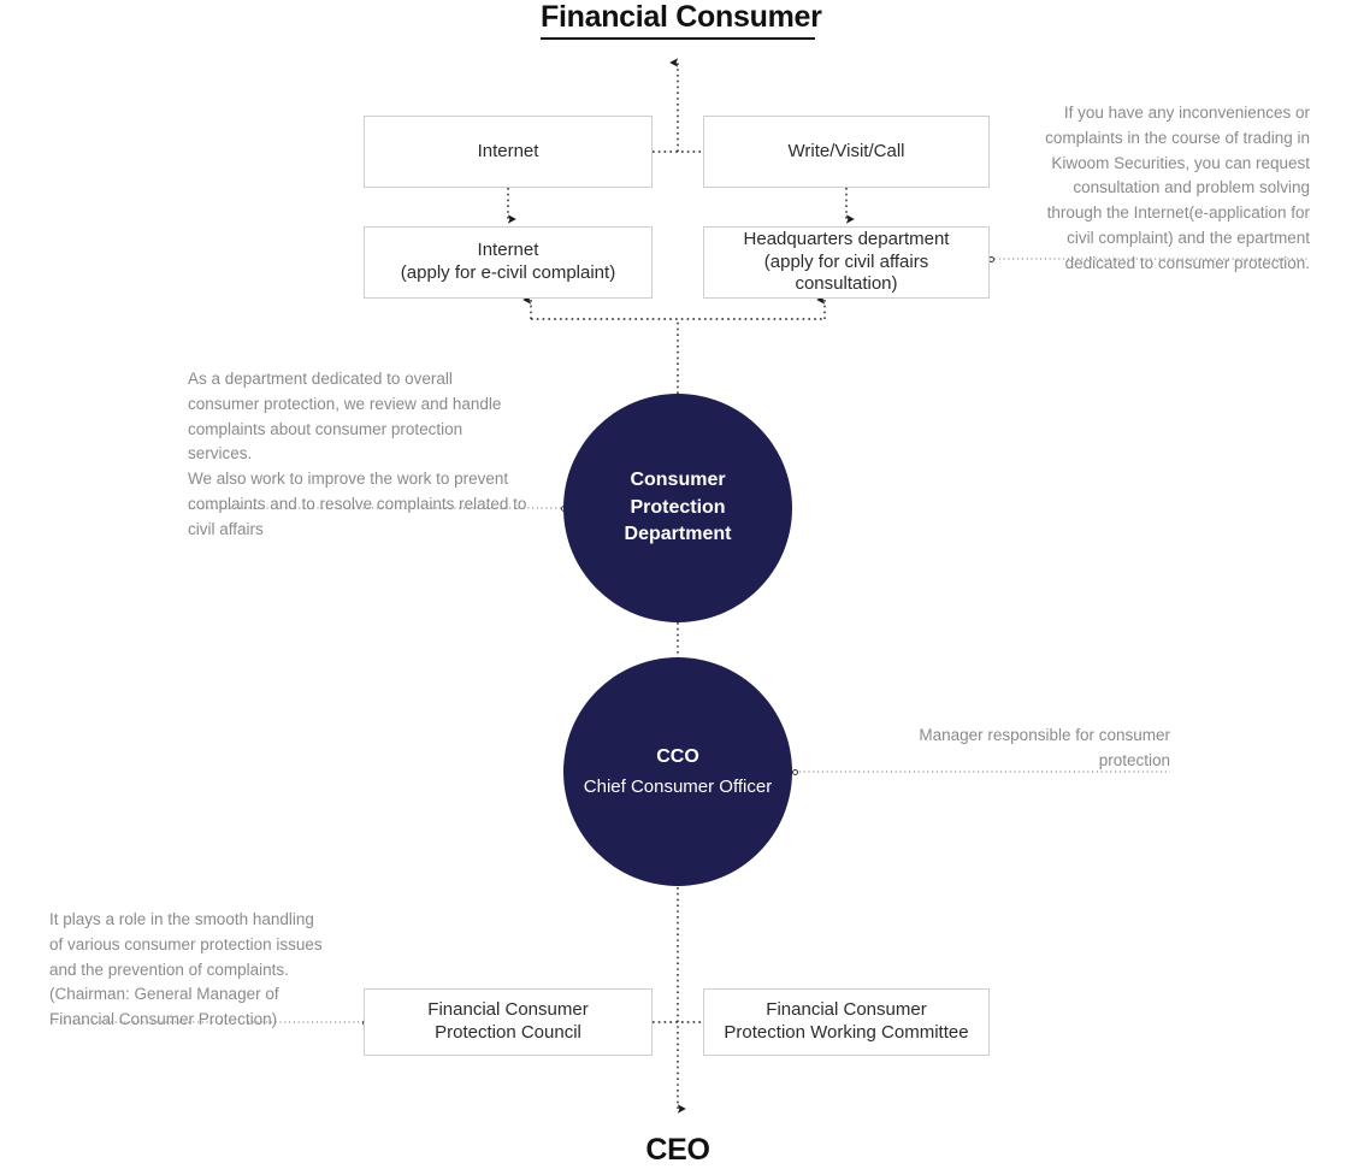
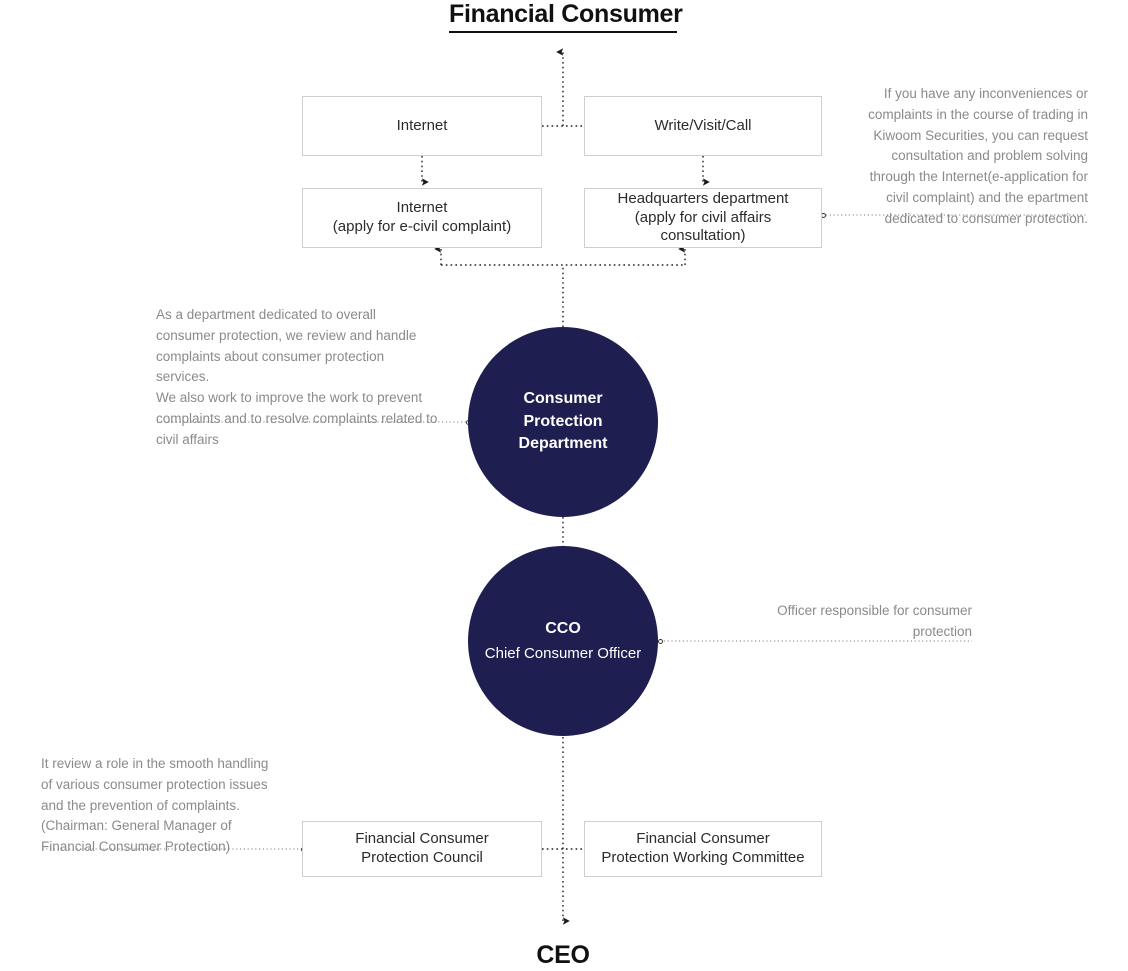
  Financial Consumer
  Internet
  Write/Visit/Call
  Internet
  (apply for e-civil complaint)
  Headquarters department
  (apply for civil affairs consultation)
  If you have any inconveniences or complaints in the course of trading in Kiwoom Securities, you can request consultation and problem solving through the Internet(e-application for civil complaint) and the epartment dedicated to consumer protection.
  Consumer
  Protection
  Department
  As a department dedicated to overall consumer protection, we review and handle complaints about consumer protection services.
  We also work to improve the work to prevent complaints and to resolve complaints related to civil affairs
  CCO
  Chief Consumer Officer
- Manager responsible for consumer protection
+ Officer responsible for consumer protection
  Financial Consumer
  Protection Council
  Financial Consumer
  Protection Working Committee
- It plays a role in the smooth handling of various consumer protection issues and the prevention of complaints.
+ It review a role in the smooth handling of various consumer protection issues and the prevention of complaints.
  (Chairman: General Manager of Financial Consumer Protection)
  CEO
